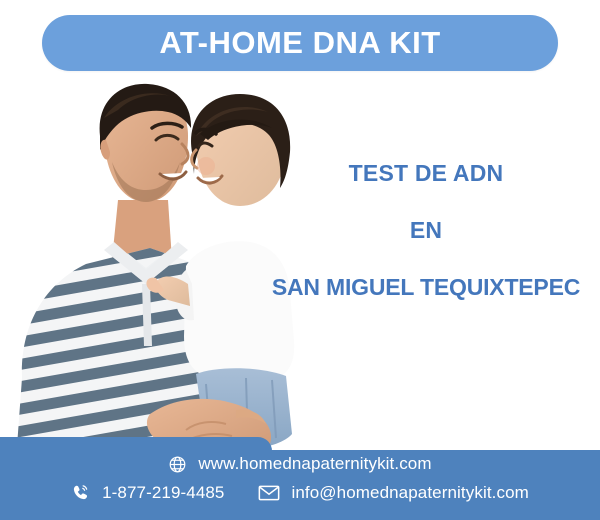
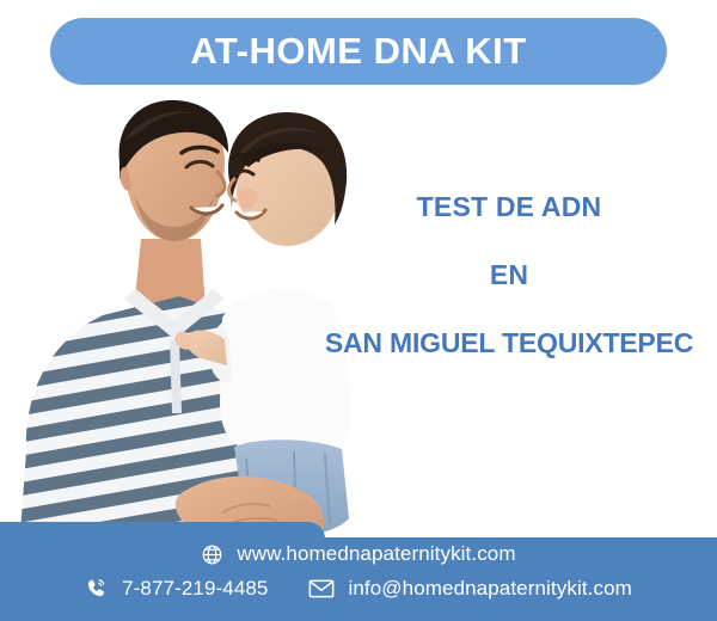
  AT-HOME DNA KIT
  TEST DE ADN
  EN
  SAN MIGUEL TEQUIXTEPEC
  www.homednapaternitykit.com
- 1-877-219-4485
+ 7-877-219-4485
  info@homednapaternitykit.com
